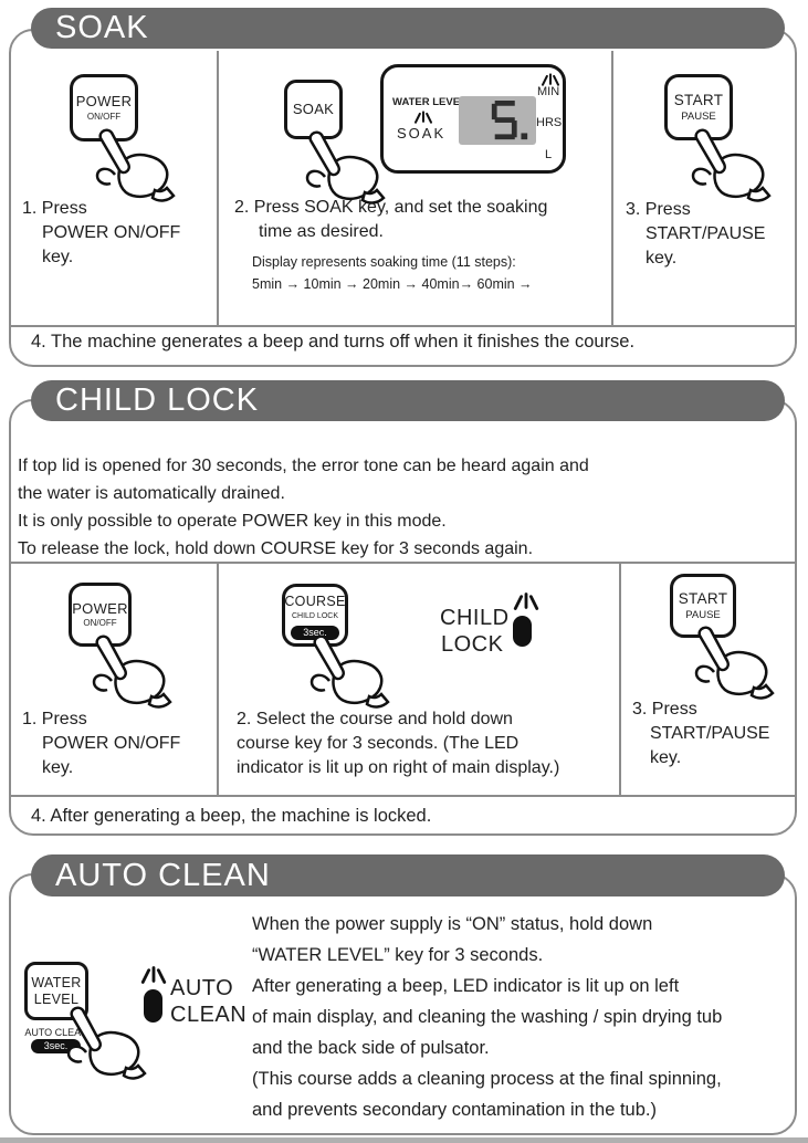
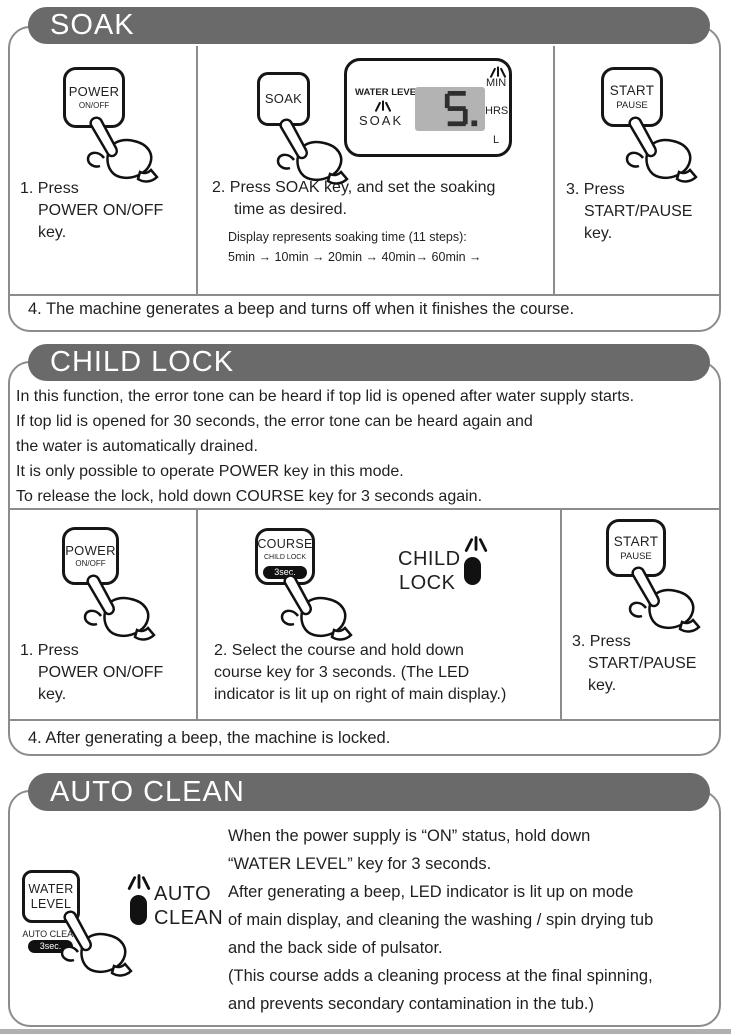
  SOAK
  POWER
  ON/OFF
  1. Press
  POWER ON/OFF
  key.
  SOAK
  WATER LEVE
  SOAK
  MIN
  HRS
  L
  2. Press SOAK key, and set the soaking
  time as desired.
  Display represents soaking time (11 steps):
  5min → 10min → 20min → 40min→ 60min →
  START
  PAUSE
  3. Press
  START/PAUSE
  key.
  4. The machine generates a beep and turns off when it finishes the course.
  CHILD LOCK
+ In this function, the error tone can be heard if top lid is opened after water supply starts.
  If top lid is opened for 30 seconds, the error tone can be heard again and
  the water is automatically drained.
  It is only possible to operate POWER key in this mode.
  To release the lock, hold down COURSE key for 3 seconds again.
  POWER
  ON/OFF
  1. Press
  POWER ON/OFF
  key.
  COURSE
  3sec.
  CHILD
  LOCK
  2. Select the course and hold down
  course key for 3 seconds. (The LED
  indicator is lit up on right of main display.)
  START
  PAUSE
  3. Press
  START/PAUSE
  key.
  4. After generating a beep, the machine is locked.
  AUTO CLEAN
  WATER
  LEVEL
  AUTO CLEA
  3sec.
  AUTO
  CLEAN
  When the power supply is “ON” status, hold down
  “WATER LEVEL” key for 3 seconds.
- After generating a beep, LED indicator is lit up on left
+ After generating a beep, LED indicator is lit up on mode
  of main display, and cleaning the washing / spin drying tub
  and the back side of pulsator.
  (This course adds a cleaning process at the final spinning,
  and prevents secondary contamination in the tub.)
